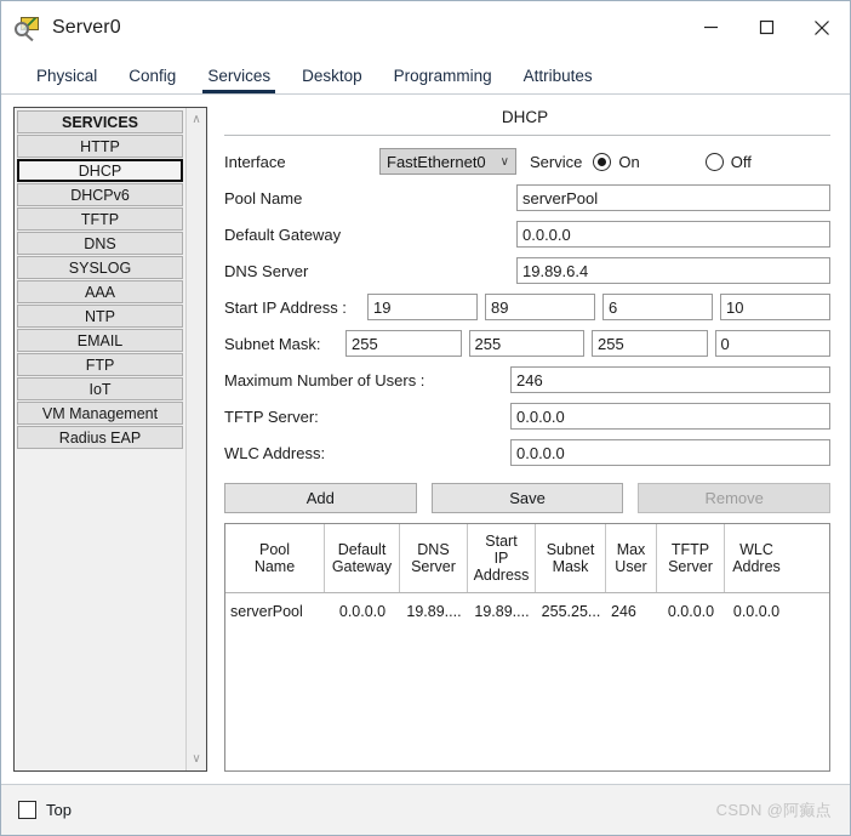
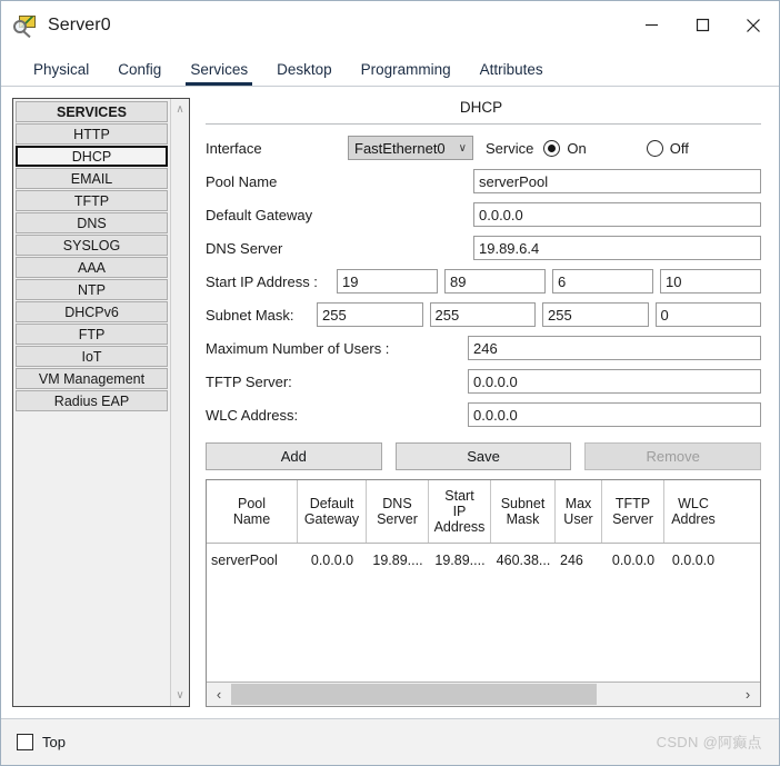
  Server0
  Physical
  Config
  Services
  Desktop
  Programming
  Attributes
  SERVICES
  HTTP
  DHCP
- DHCPv6
+ EMAIL
  TFTP
  DNS
  SYSLOG
  AAA
  NTP
- EMAIL
+ DHCPv6
  FTP
  IoT
  VM Management
  Radius EAP
  ∧
  ∨
  DHCP
  Interface
  FastEthernet0
  ∨
  Service
  On
  Off
  Pool Name
  serverPool
  Default Gateway
  0.0.0.0
  DNS Server
  19.89.6.4
  Start IP Address :
  19
  89
  6
  10
  Subnet Mask:
  255
  255
  255
  0
  Maximum Number of Users :
  246
  TFTP Server:
  0.0.0.0
  WLC Address:
  0.0.0.0
  Add
  Save
  Remove
  Pool
  Name
  Default
  Gateway
  DNS
  Server
  Start
  IP
  Address
  Subnet
  Mask
  Max
  User
  TFTP
  Server
  WLC
  Addres
  serverPool
  0.0.0.0
  19.89....
  19.89....
- 255.25...
+ 460.38...
  246
  0.0.0.0
  0.0.0.0
+ ‹
+ ›
  Top
  CSDN @阿癫点
